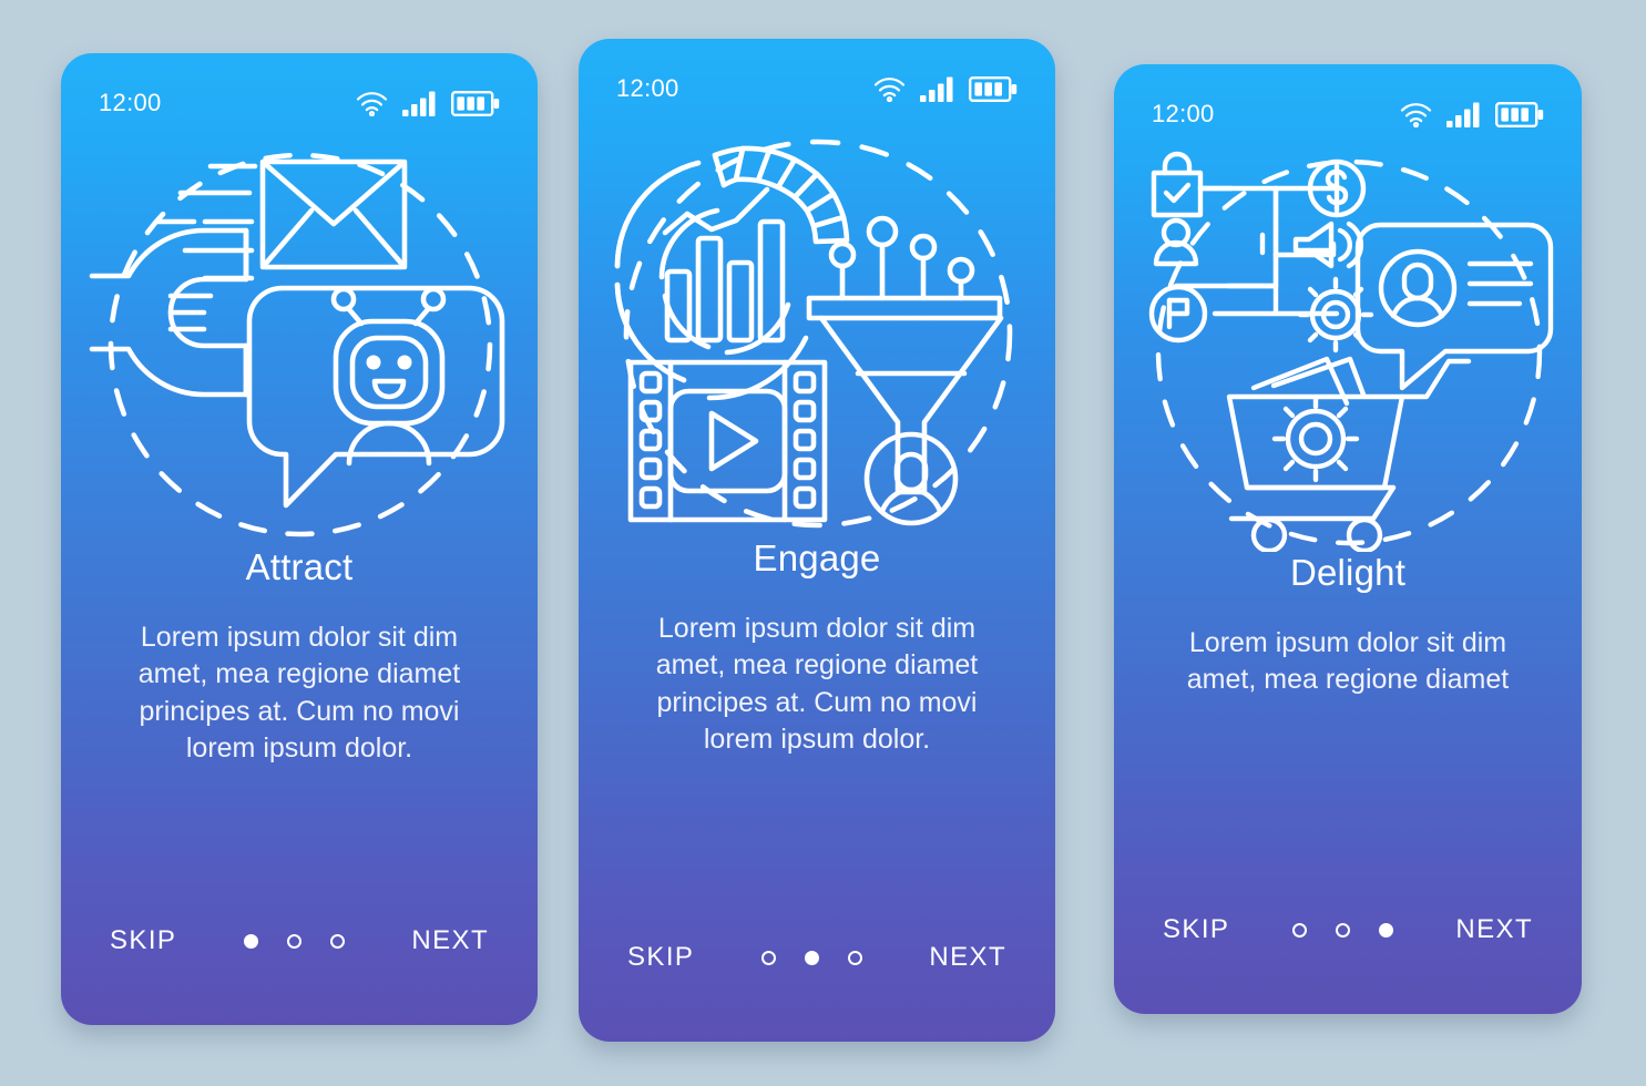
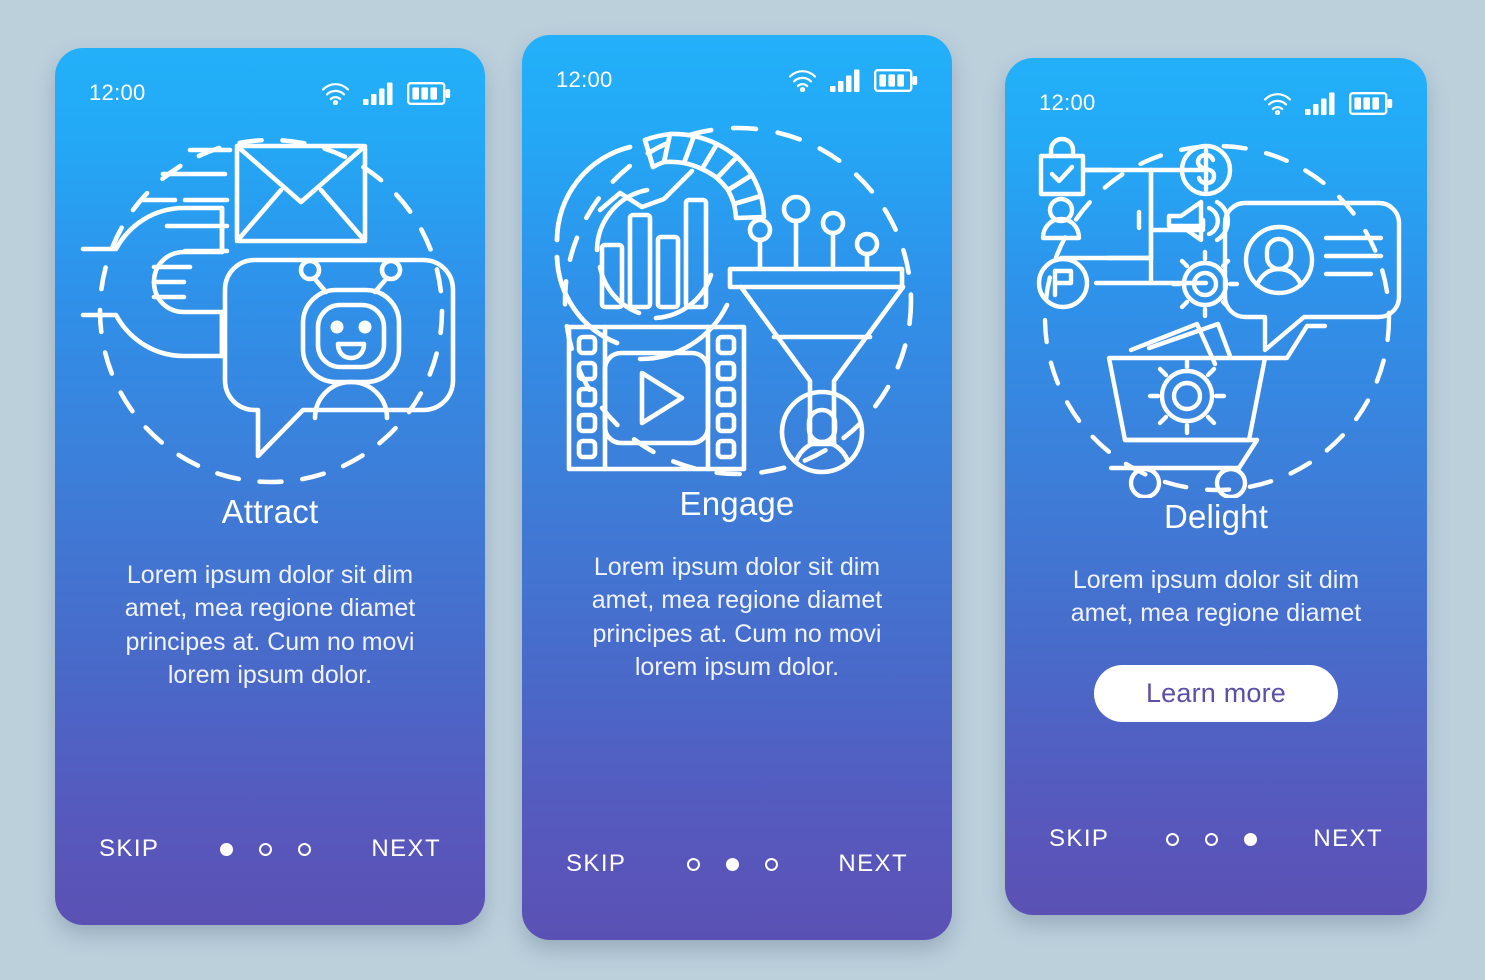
  12:00
  Attract
  Lorem ipsum dolor sit dim amet, mea regione diamet principes at. Cum no movi lorem ipsum dolor.
  SKIP
  NEXT
  12:00
  Engage
  Lorem ipsum dolor sit dim amet, mea regione diamet principes at. Cum no movi lorem ipsum dolor.
  SKIP
  NEXT
  12:00
  Delight
  Lorem ipsum dolor sit dim amet, mea regione diamet
+ Learn more
  SKIP
  NEXT
